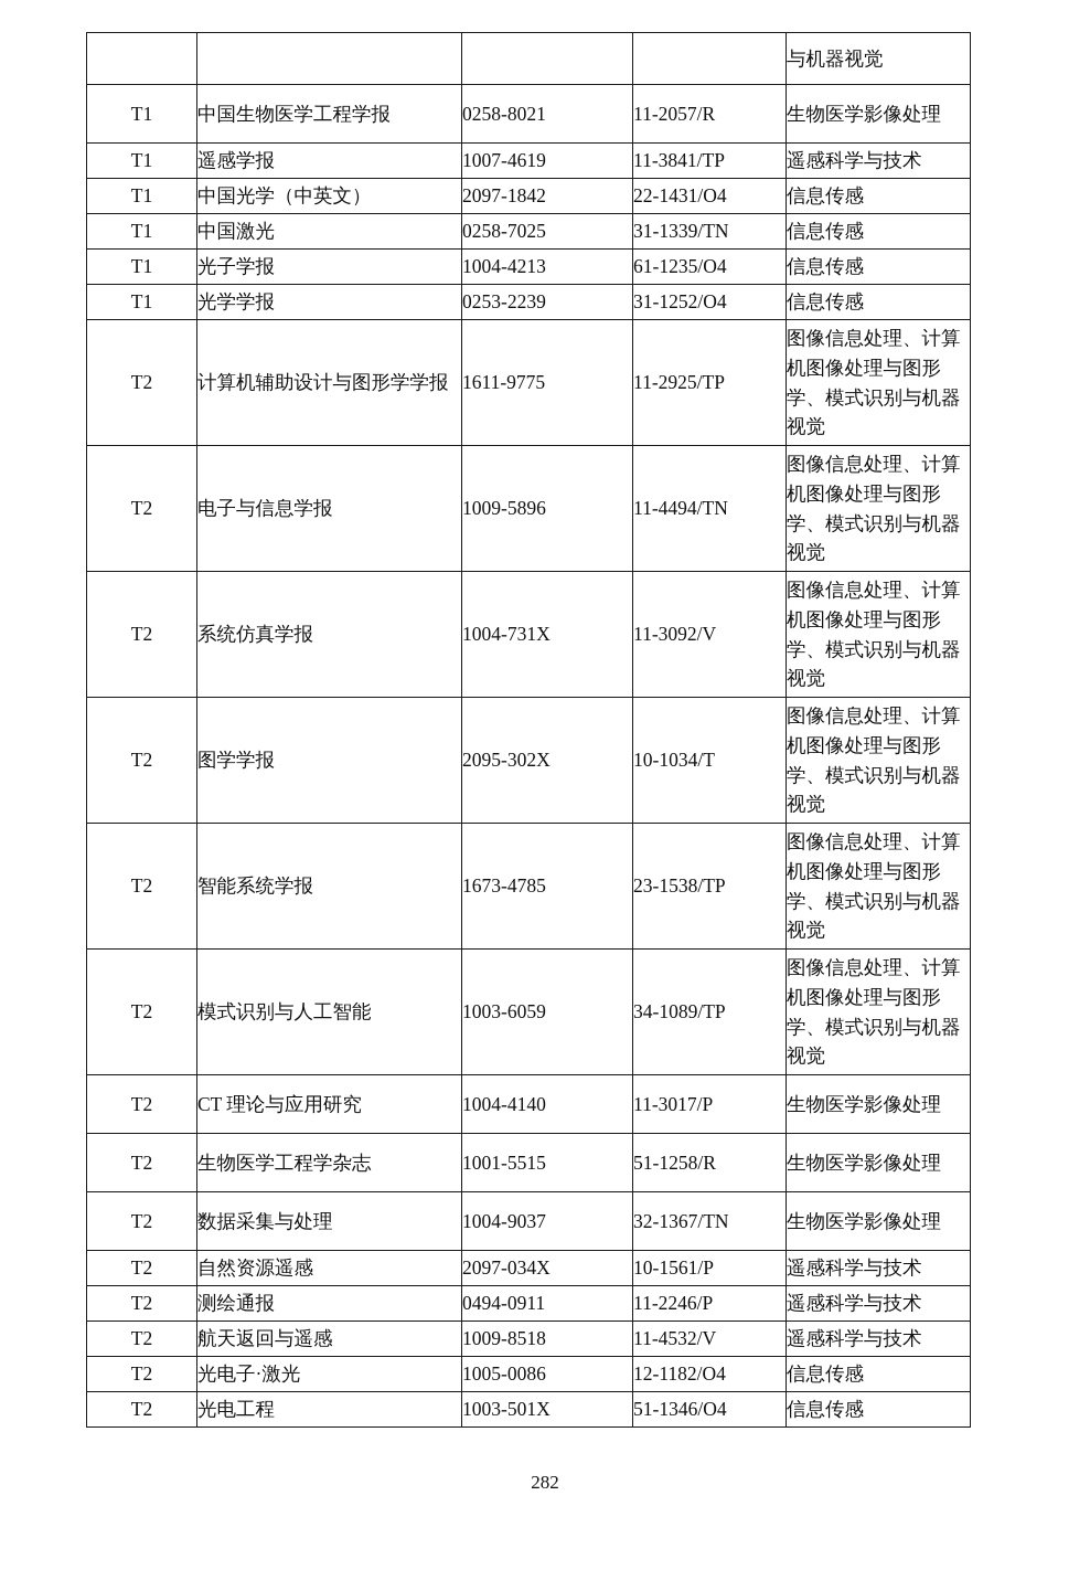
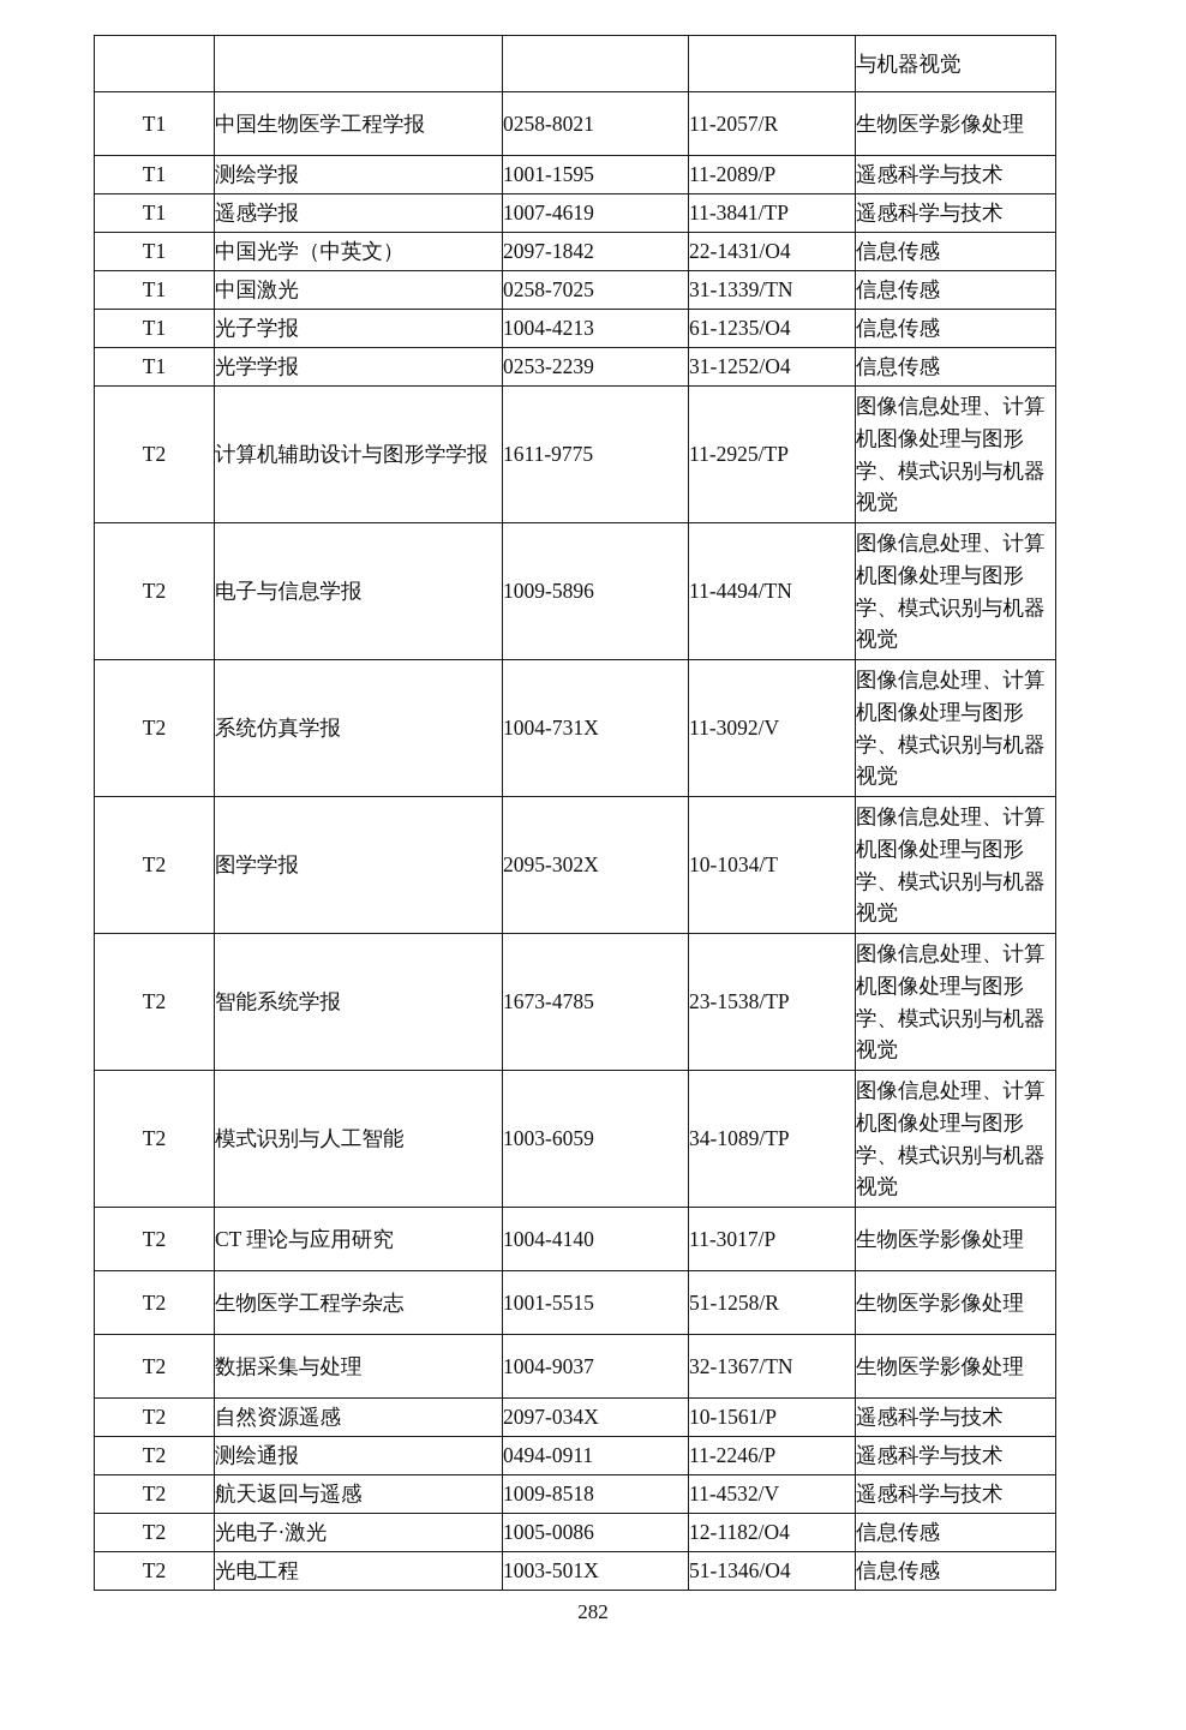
  				与机器视觉
  T1	中国生物医学工程学报	0258-8021	11-2057/R	生物医学影像处理
+ T1	测绘学报	1001-1595	11-2089/P	遥感科学与技术
  T1	遥感学报	1007-4619	11-3841/TP	遥感科学与技术
  T1	中国光学（中英文）	2097-1842	22-1431/O4	信息传感
  T1	中国激光	0258-7025	31-1339/TN	信息传感
  T1	光子学报	1004-4213	61-1235/O4	信息传感
  T1	光学学报	0253-2239	31-1252/O4	信息传感
  T2	计算机辅助设计与图形学学报	1611-9775	11-2925/TP	图像信息处理、计算机图像处理与图形学、模式识别与机器视觉
  T2	电子与信息学报	1009-5896	11-4494/TN	图像信息处理、计算机图像处理与图形学、模式识别与机器视觉
  T2	系统仿真学报	1004-731X	11-3092/V	图像信息处理、计算机图像处理与图形学、模式识别与机器视觉
  T2	图学学报	2095-302X	10-1034/T	图像信息处理、计算机图像处理与图形学、模式识别与机器视觉
  T2	智能系统学报	1673-4785	23-1538/TP	图像信息处理、计算机图像处理与图形学、模式识别与机器视觉
  T2	模式识别与人工智能	1003-6059	34-1089/TP	图像信息处理、计算机图像处理与图形学、模式识别与机器视觉
  T2	CT 理论与应用研究	1004-4140	11-3017/P	生物医学影像处理
  T2	生物医学工程学杂志	1001-5515	51-1258/R	生物医学影像处理
  T2	数据采集与处理	1004-9037	32-1367/TN	生物医学影像处理
  T2	自然资源遥感	2097-034X	10-1561/P	遥感科学与技术
  T2	测绘通报	0494-0911	11-2246/P	遥感科学与技术
  T2	航天返回与遥感	1009-8518	11-4532/V	遥感科学与技术
  T2	光电子·激光	1005-0086	12-1182/O4	信息传感
  T2	光电工程	1003-501X	51-1346/O4	信息传感
  282
